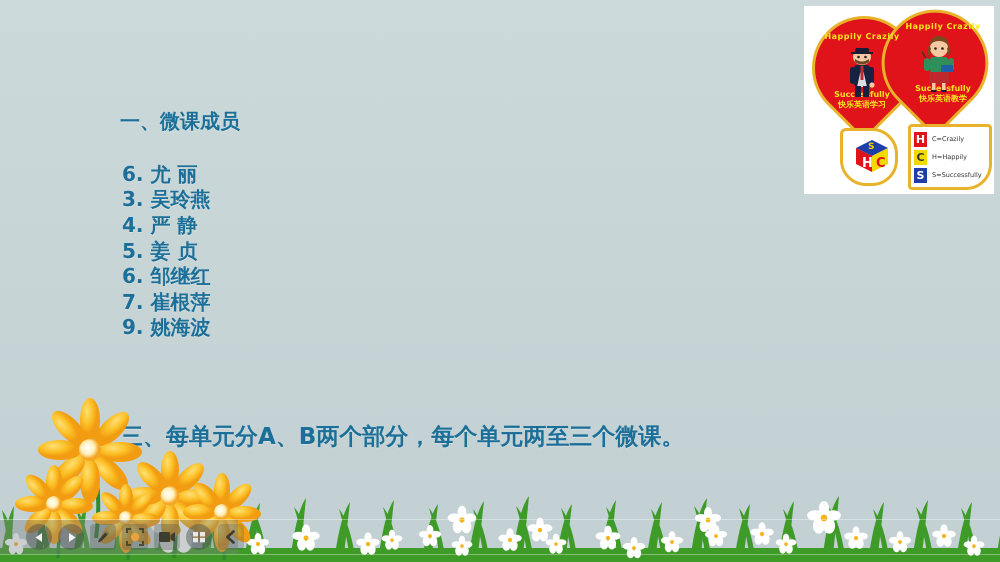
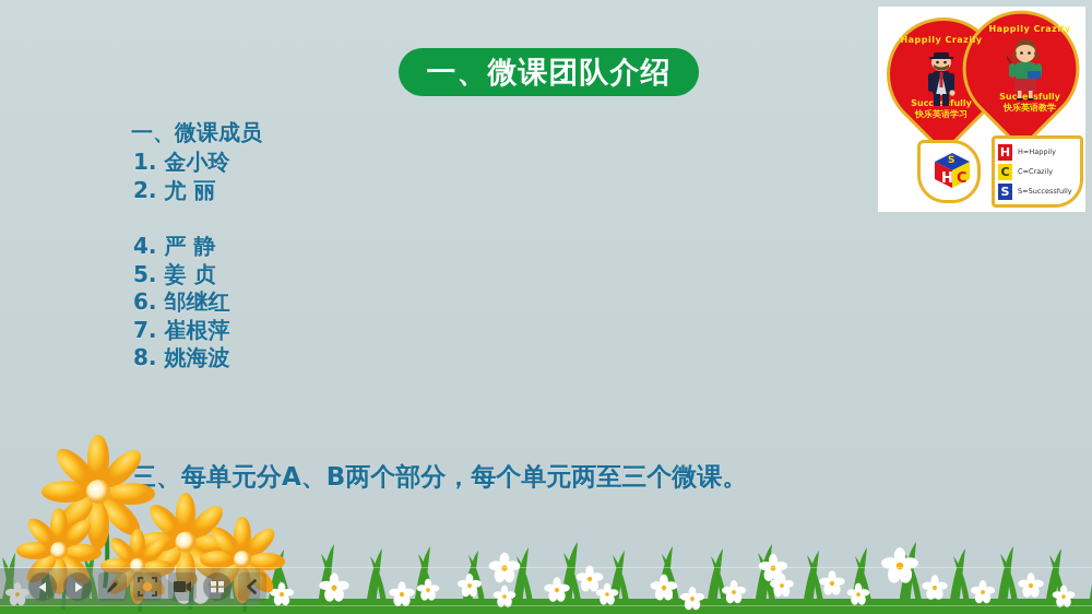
+ 一、微课团队介绍
  一、微课成员
+ 1. 金小玲
- 6. 尤 丽
+ 2. 尤 丽
- 3. 吴玲燕
  4. 严 静
  5. 姜 贞
  6. 邹继红
  7. 崔根萍
- 9. 姚海波
+ 8. 姚海波
  三、每单元分A、B两个部分，每个单元两至三个微课。
  Happily Crazily
  Succsfully
  快乐英语学习
  Happily Crazily
  Sucesfully
  快乐英语教学
  H
  C
  S
  H
- C=Crazily
+ H=Happily
  C
- H=Happily
+ C=Crazily
  S
  S=Successfully
